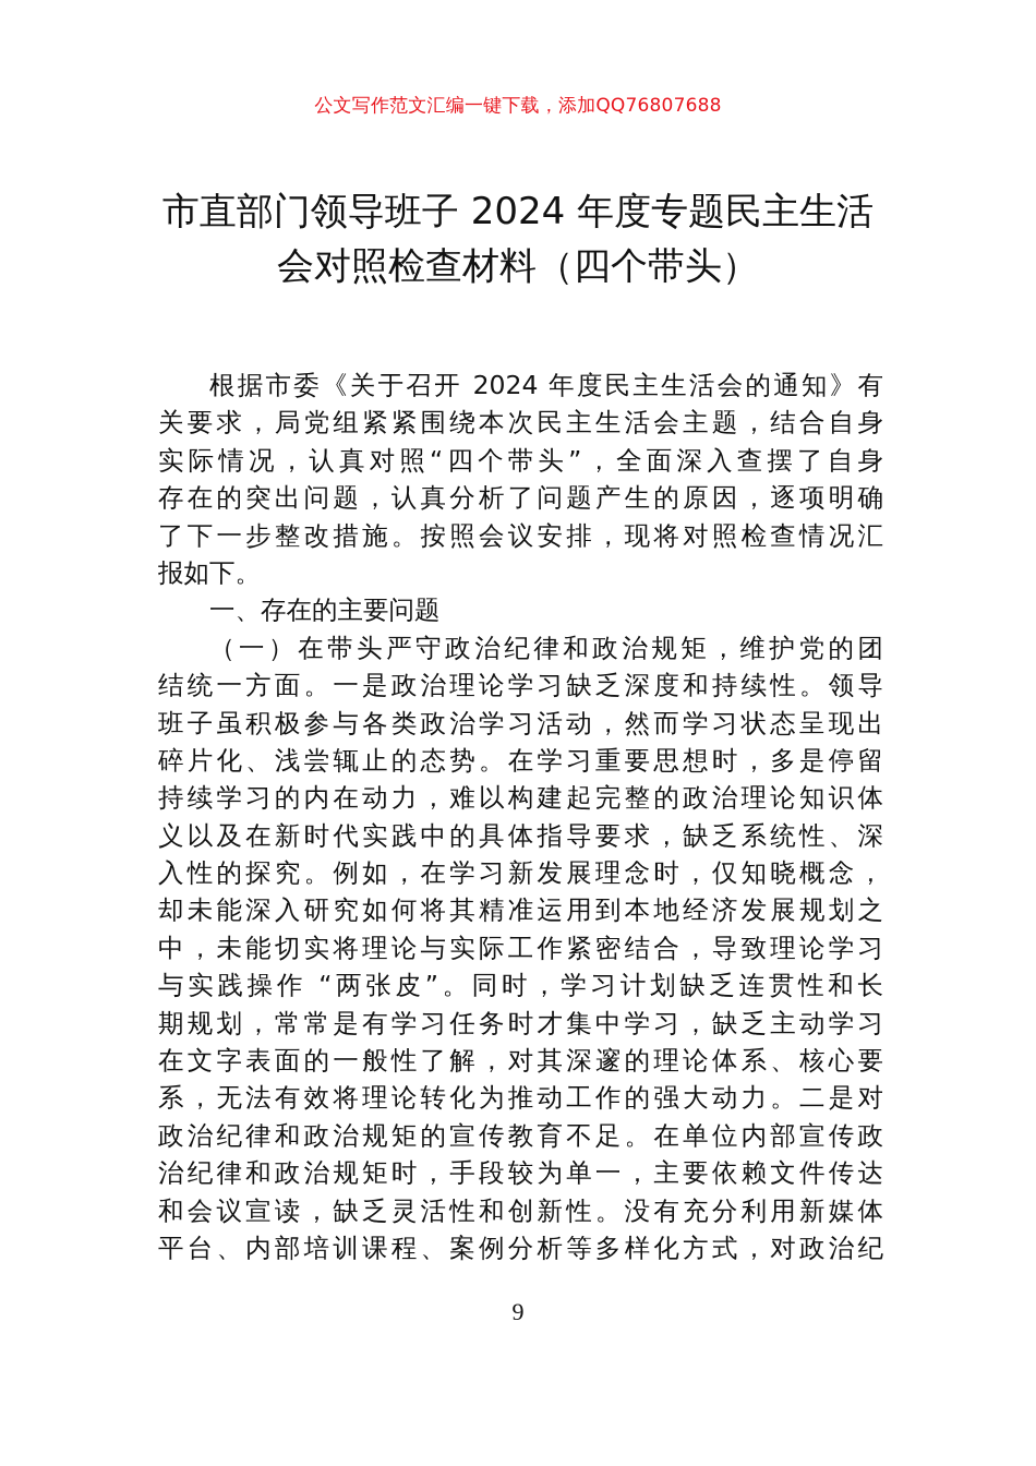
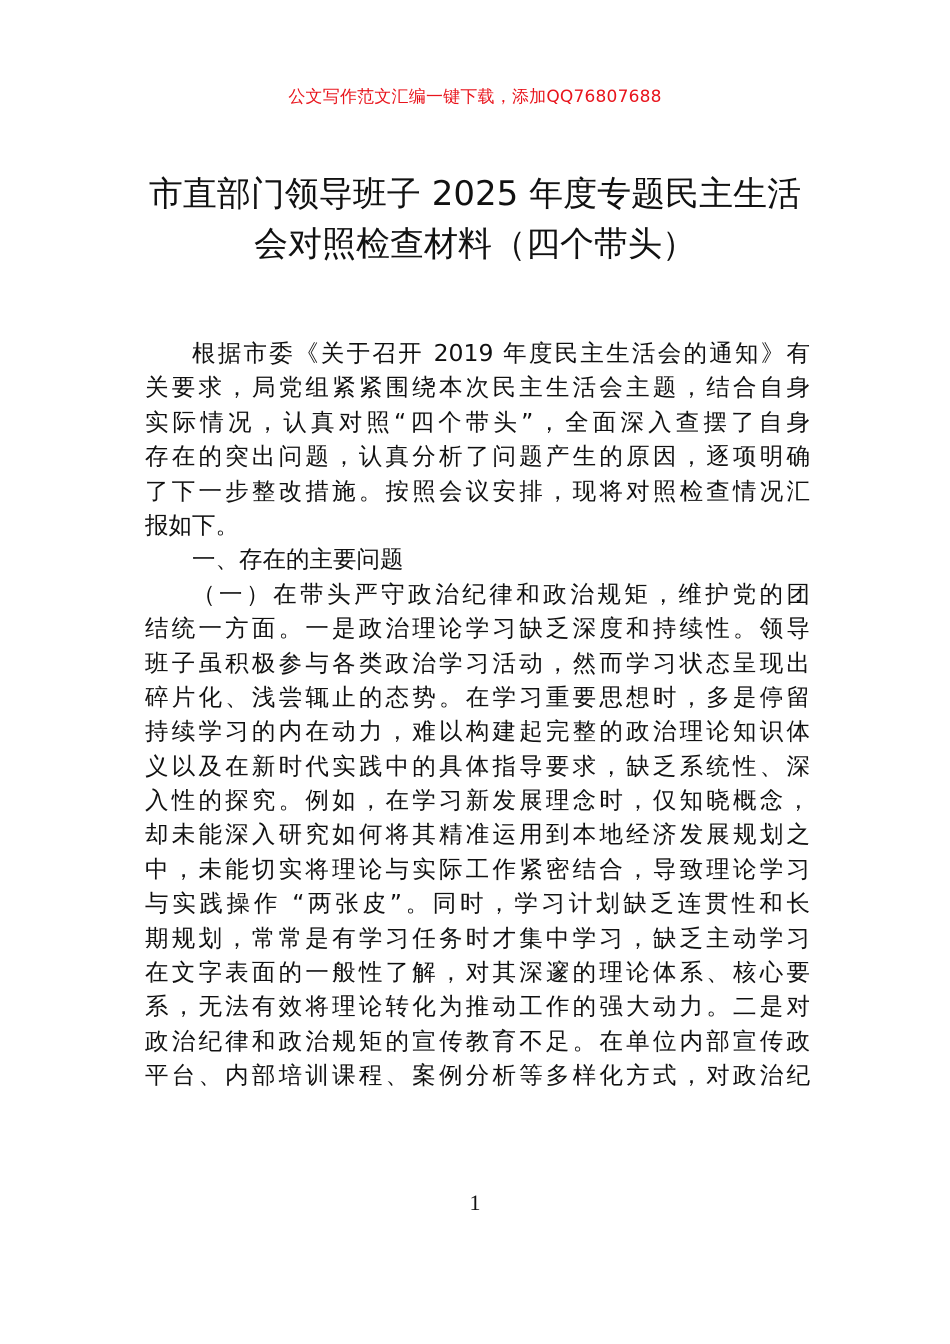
  公文写作范文汇编一键下载，添加QQ76807688
- 市直部门领导班子 2024 年度专题民主生活
+ 市直部门领导班子 2025 年度专题民主生活
  会对照检查材料（四个带头）
- 根据市委《关于召开 2024 年度民主生活会的通知》有
+ 根据市委《关于召开 2019 年度民主生活会的通知》有
  关要求，局党组紧紧围绕本次民主生活会主题，结合自身
  实际情况，认真对照“四个带头”，全面深入查摆了自身
  存在的突出问题，认真分析了问题产生的原因，逐项明确
  了下一步整改措施。按照会议安排，现将对照检查情况汇
  报如下。
  一、存在的主要问题
  （一）在带头严守政治纪律和政治规矩，维护党的团
  结统一方面。一是政治理论学习缺乏深度和持续性。领导
  班子虽积极参与各类政治学习活动，然而学习状态呈现出
  碎片化、浅尝辄止的态势。在学习重要思想时，多是停留
  持续学习的内在动力，难以构建起完整的政治理论知识体
  义以及在新时代实践中的具体指导要求，缺乏系统性、深
  入性的探究。例如，在学习新发展理念时，仅知晓概念，
  却未能深入研究如何将其精准运用到本地经济发展规划之
  中，未能切实将理论与实际工作紧密结合，导致理论学习
  与实践操作 “两张皮”。同时，学习计划缺乏连贯性和长
  期规划，常常是有学习任务时才集中学习，缺乏主动学习
  在文字表面的一般性了解，对其深邃的理论体系、核心要
  系，无法有效将理论转化为推动工作的强大动力。二是对
  政治纪律和政治规矩的宣传教育不足。在单位内部宣传政
- 治纪律和政治规矩时，手段较为单一，主要依赖文件传达
- 和会议宣读，缺乏灵活性和创新性。没有充分利用新媒体
  平台、内部培训课程、案例分析等多样化方式，对政治纪
- 9
+ 1
